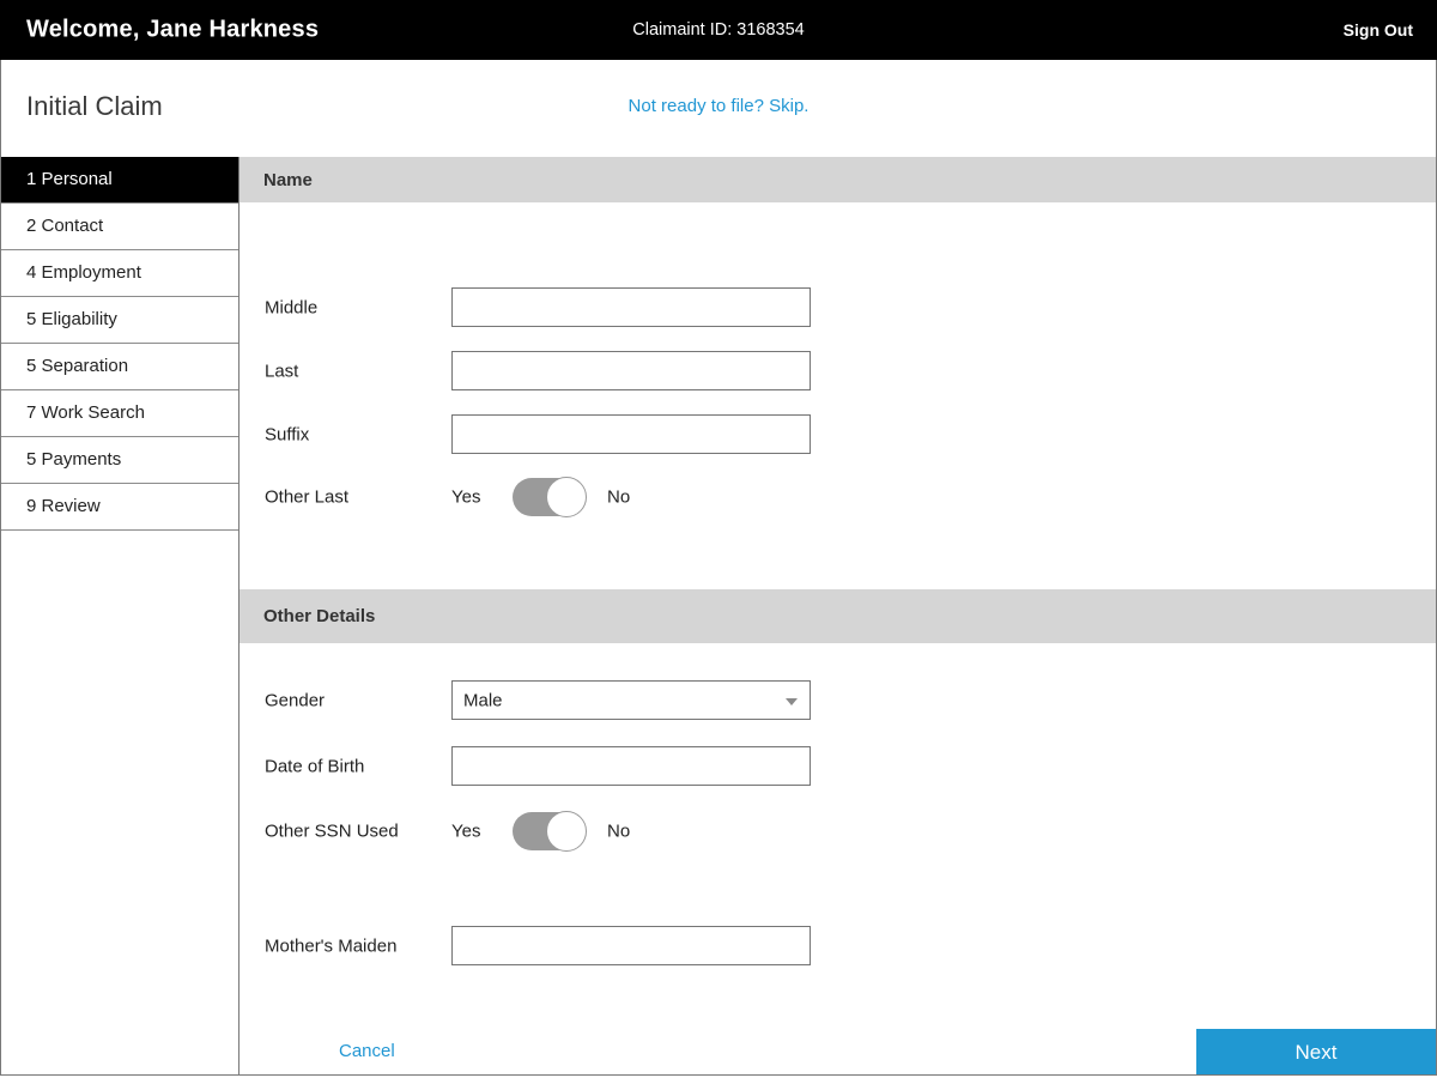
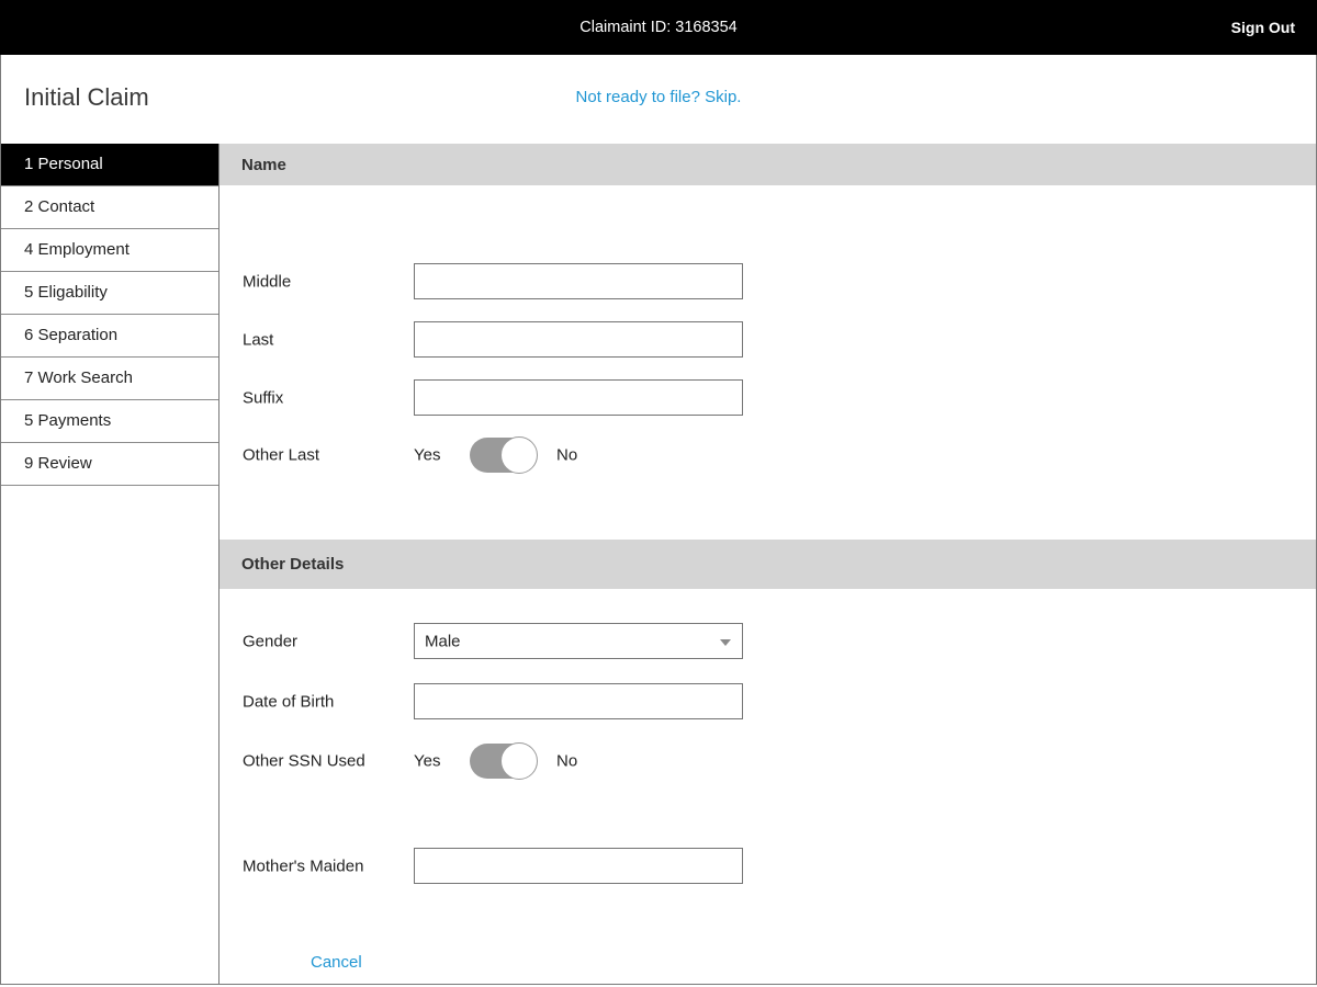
- Welcome, Jane Harkness
  Claimaint ID: 3168354
  Sign Out
  Initial Claim
  Not ready to file? Skip.
  1 Personal
  2 Contact
  4 Employment
  5 Eligability
- 5 Separation
+ 6 Separation
  7 Work Search
  5 Payments
  9 Review
  Name
  Middle
  Last
  Suffix
  Other Last
  Yes
  No
  Other Details
  Gender
  Male
  Date of Birth
  Other SSN Used
  Yes
  No
  Mother's Maiden
  Cancel
- Next
